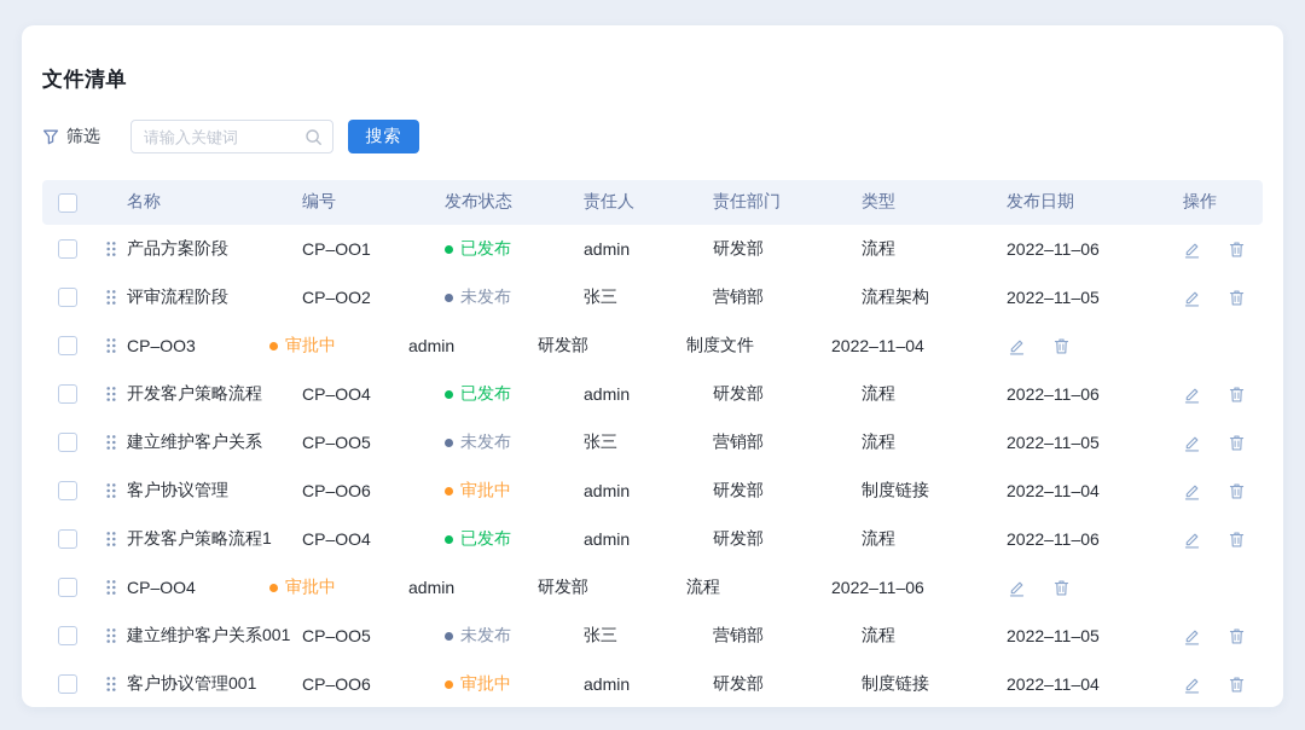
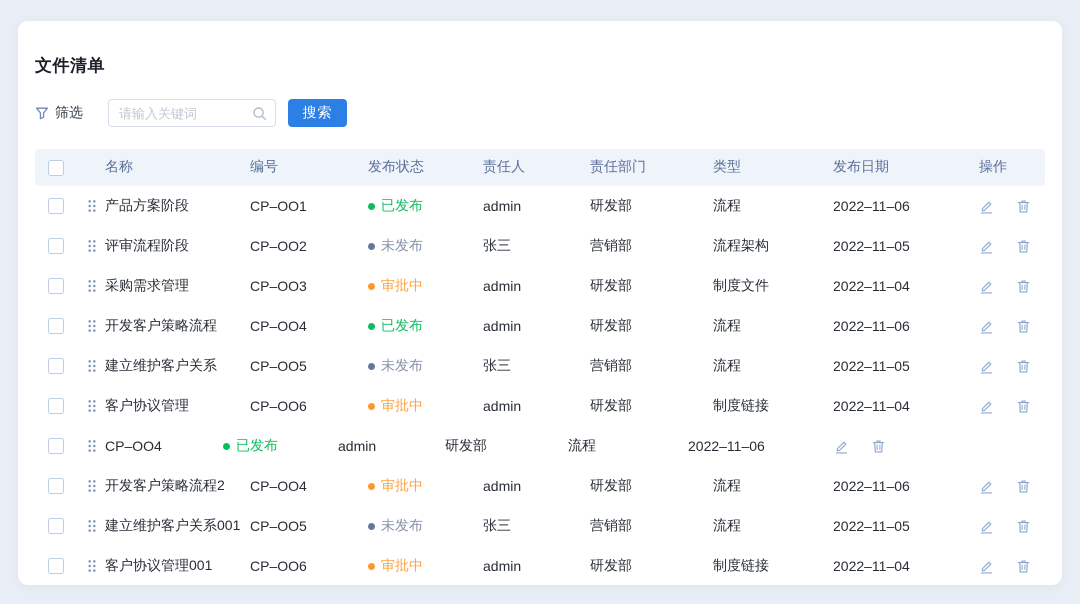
  文件清单
  筛选
  请输入关键词
  搜索
  名称
  编号
  发布状态
  责任人
  责任部门
  类型
  发布日期
  操作
  产品方案阶段
  CP–OO1
  已发布
  admin
  研发部
  流程
  2022–11–06
  评审流程阶段
  CP–OO2
  未发布
  张三
  营销部
  流程架构
  2022–11–05
+ 采购需求管理
  CP–OO3
  审批中
  admin
  研发部
  制度文件
  2022–11–04
  开发客户策略流程
  CP–OO4
  已发布
  admin
  研发部
  流程
  2022–11–06
  建立维护客户关系
  CP–OO5
  未发布
  张三
  营销部
  流程
  2022–11–05
  客户协议管理
  CP–OO6
  审批中
  admin
  研发部
  制度链接
  2022–11–04
- 开发客户策略流程1
  CP–OO4
  已发布
  admin
  研发部
  流程
  2022–11–06
+ 开发客户策略流程2
  CP–OO4
  审批中
  admin
  研发部
  流程
  2022–11–06
  建立维护客户关系001
  CP–OO5
  未发布
  张三
  营销部
  流程
  2022–11–05
  客户协议管理001
  CP–OO6
  审批中
  admin
  研发部
  制度链接
  2022–11–04
